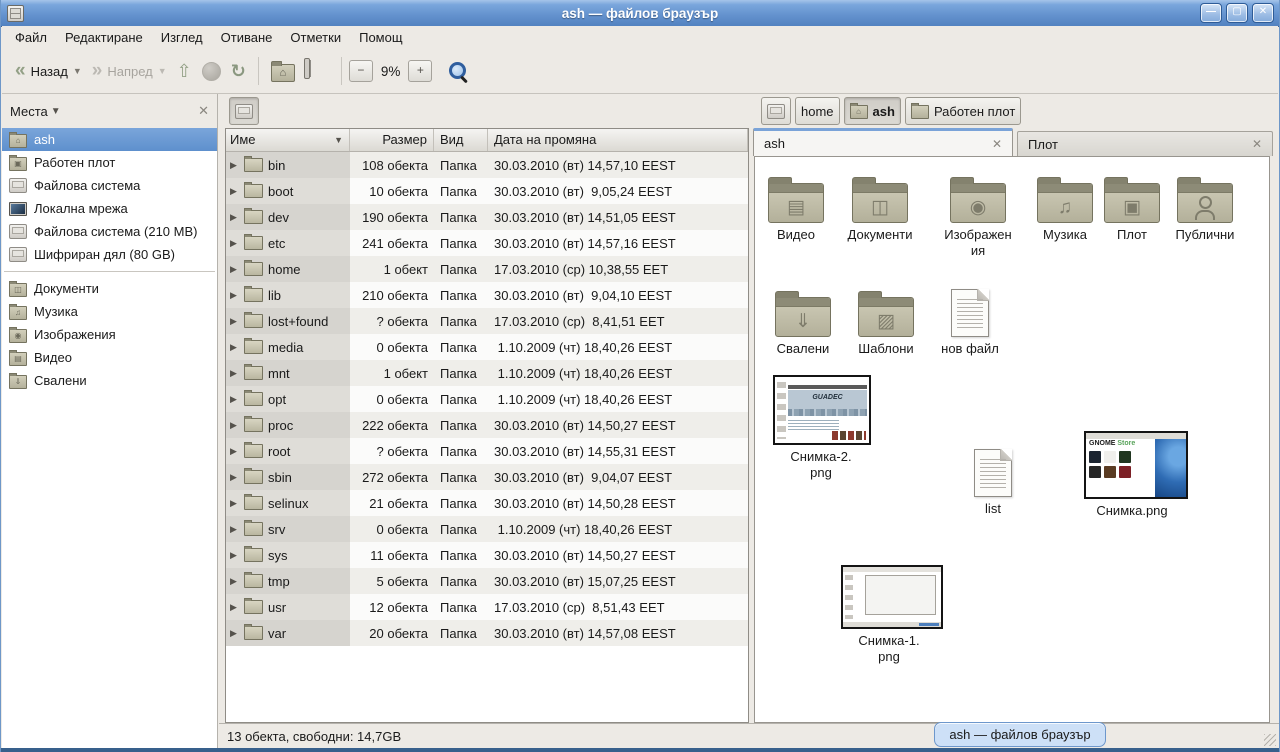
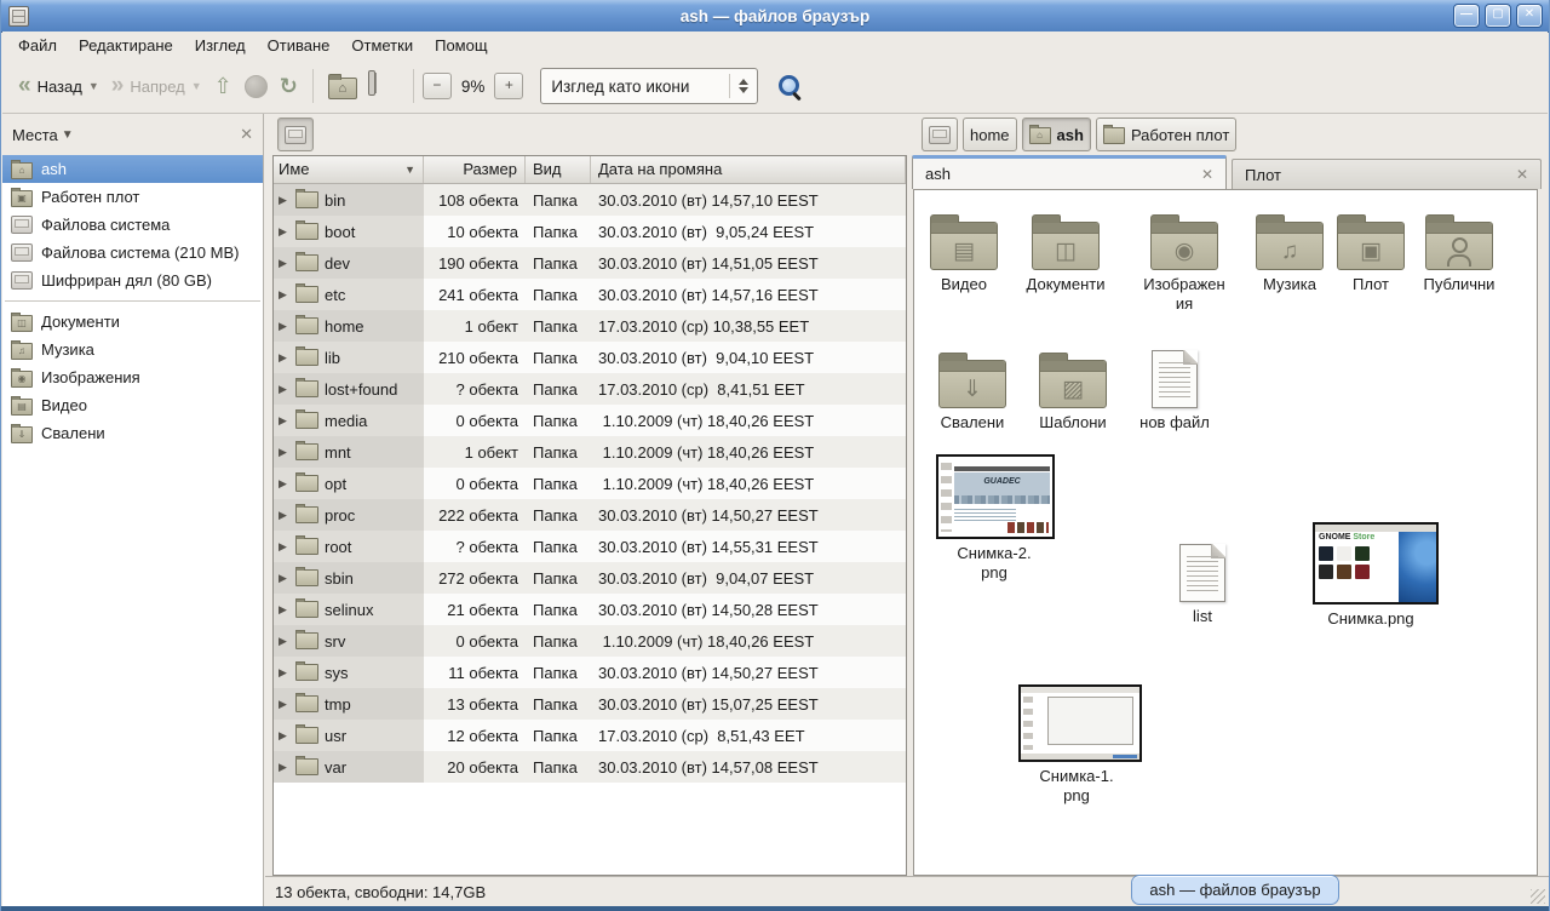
  ash — файлов браузър
  —
  ▢
  ✕
  Файл
  Редактиране
  Изглед
  Отиване
  Отметки
  Помощ
  «
  Назад
  ▼
  »
  Напред
  ▼
  ⇧
  ↻
  ⌂
  −
  9%
  +
+ Изглед като икони
  Места
  ▼
  ✕
  ⌂
  ash
  ▣
  Работен плот
  Файлова система
- Локална мрежа
  Файлова система (210 MB)
  Шифриран дял (80 GB)
  ◫
  Документи
  ♫
  Музика
  ◉
  Изображения
  ▤
  Видео
  ⇓
  Свалени
  Име
  ▼
  Размер
  Вид
  Дата на промяна
  ▶
  bin
  108 обекта
  Папка
  30.03.2010 (вт) 14,57,10 EEST
  ▶
  boot
  10 обекта
  Папка
  30.03.2010 (вт) 9,05,24 EEST
  ▶
  dev
  190 обекта
  Папка
  30.03.2010 (вт) 14,51,05 EEST
  ▶
  etc
  241 обекта
  Папка
  30.03.2010 (вт) 14,57,16 EEST
  ▶
  home
  1 обект
  Папка
  17.03.2010 (ср) 10,38,55 EET
  ▶
  lib
  210 обекта
  Папка
  30.03.2010 (вт) 9,04,10 EEST
  ▶
  lost+found
  ? обекта
  Папка
  17.03.2010 (ср) 8,41,51 EET
  ▶
  media
  0 обекта
  Папка
  1.10.2009 (чт) 18,40,26 EEST
  ▶
  mnt
  1 обект
  Папка
  1.10.2009 (чт) 18,40,26 EEST
  ▶
  opt
  0 обекта
  Папка
  1.10.2009 (чт) 18,40,26 EEST
  ▶
  proc
  222 обекта
  Папка
  30.03.2010 (вт) 14,50,27 EEST
  ▶
  root
  ? обекта
  Папка
  30.03.2010 (вт) 14,55,31 EEST
  ▶
  sbin
  272 обекта
  Папка
  30.03.2010 (вт) 9,04,07 EEST
  ▶
  selinux
  21 обекта
  Папка
  30.03.2010 (вт) 14,50,28 EEST
  ▶
  srv
  0 обекта
  Папка
  1.10.2009 (чт) 18,40,26 EEST
  ▶
  sys
  11 обекта
  Папка
  30.03.2010 (вт) 14,50,27 EEST
  ▶
  tmp
- 5 обекта
+ 13 обекта
  Папка
  30.03.2010 (вт) 15,07,25 EEST
  ▶
  usr
  12 обекта
  Папка
  17.03.2010 (ср) 8,51,43 EET
  ▶
  var
  20 обекта
  Папка
  30.03.2010 (вт) 14,57,08 EEST
  home
  ⌂
  ash
  Работен плот
  ash
  ✕
  Плот
  ✕
  ▤
  Видео
  ◫
  Документи
  ◉
  Изображен
  ия
  ♫
  Музика
  ▣
  Плот
  Публични
  ⇓
  Свалени
  ▨
  Шаблони
  нов файл
  Снимка-2.
  png
  list
  Снимка.png
  Снимка-1.
  png
  13 обекта, свободни: 14,7GB
  ash — файлов браузър
